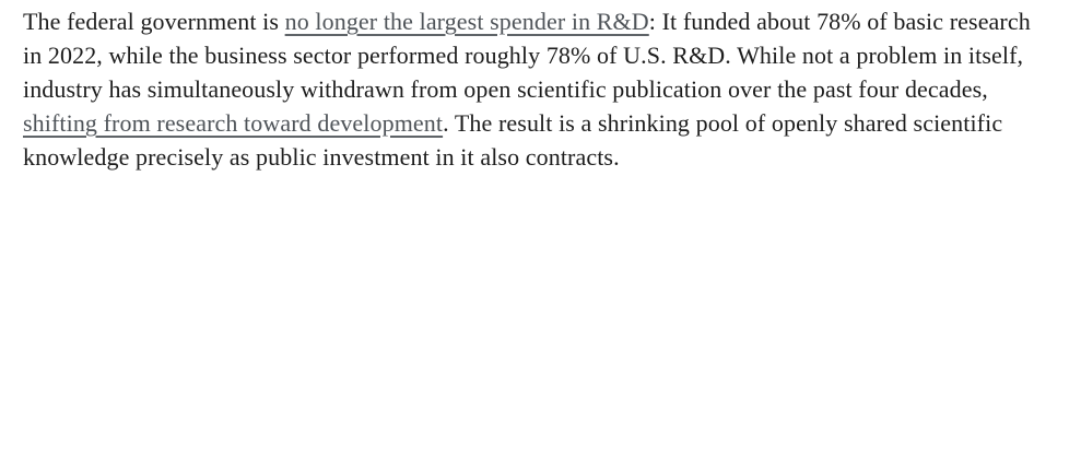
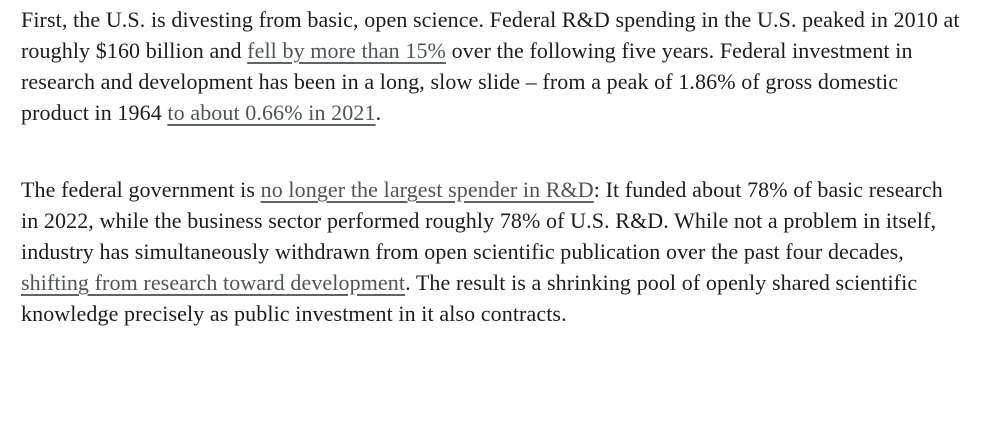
+ First, the U.S. is divesting from basic, open science. Federal R&D spending in the U.S. peaked in 2010 at roughly $160 billion and fell by more than 15% over the following five years. Federal investment in research and development has been in a long, slow slide – from a peak of 1.86% of gross domestic product in 1964 to about 0.66% in 2021.
  The federal government is no longer the largest spender in R&D: It funded about 78% of basic research in 2022, while the business sector performed roughly 78% of U.S. R&D. While not a problem in itself, industry has simultaneously withdrawn from open scientific publication over the past four decades, shifting from research toward development. The result is a shrinking pool of openly shared scientific knowledge precisely as public investment in it also contracts.
